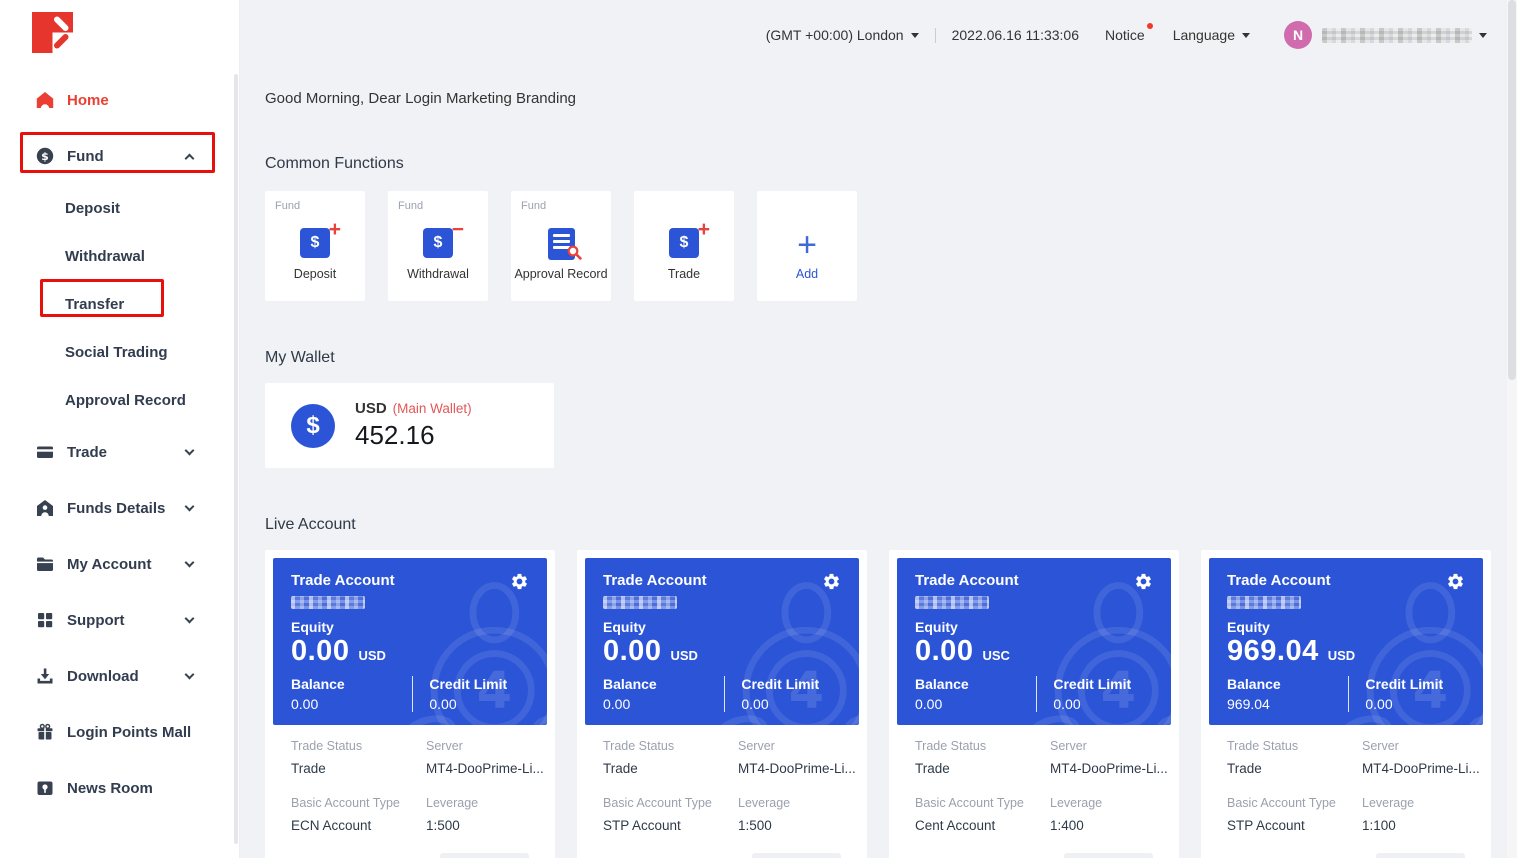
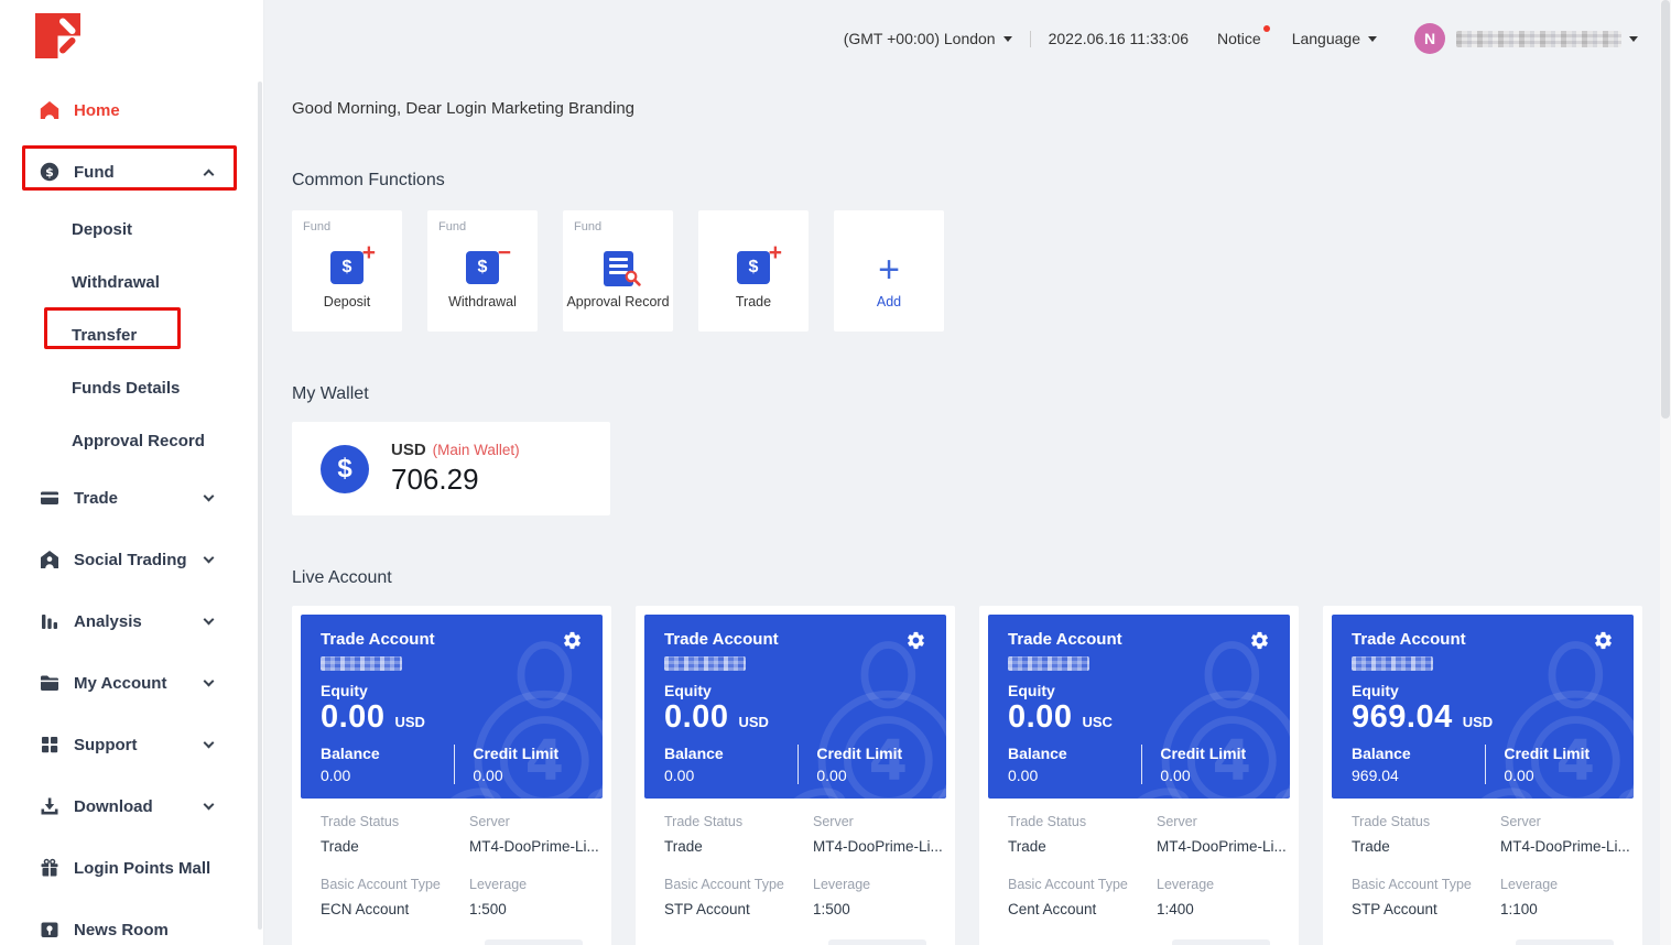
  Home
  $
  Fund
  Deposit
  Withdrawal
  Transfer
- Social Trading
+ Funds Details
  Approval Record
  Trade
- Funds Details
+ Social Trading
+ Analysis
  My Account
  Support
  Download
  Login Points Mall
  News Room
  (GMT +00:00) London
  2022.06.16 11:33:06
  Notice
  Language
  N
  Good Morning, Dear Login Marketing Branding
  Common Functions
  Fund
  $
  +
  Deposit
  Fund
  $
  −
  Withdrawal
  Fund
  Approval Record
  $
  +
  Trade
  +
  Add
  My Wallet
  $
  USD (Main Wallet)
- 452.16
+ 706.29
  Live Account
  Trade Account
  Equity
  0.00
  USD
  Balance
  0.00
  Credit Limit
  0.00
  4
  Trade Status
  Trade
  Server
  MT4-DooPrime-Li...
  Basic Account Type
  ECN Account
  Leverage
  1:500
  Trade Account
  Equity
  0.00
  USD
  Balance
  0.00
  Credit Limit
  0.00
  4
  Trade Status
  Trade
  Server
  MT4-DooPrime-Li...
  Basic Account Type
  STP Account
  Leverage
  1:500
  Trade Account
  Equity
  0.00
  USC
  Balance
  0.00
  Credit Limit
  0.00
  4
  Trade Status
  Trade
  Server
  MT4-DooPrime-Li...
  Basic Account Type
  Cent Account
  Leverage
  1:400
  Trade Account
  Equity
  969.04
  USD
  Balance
  969.04
  Credit Limit
  0.00
  4
  Trade Status
  Trade
  Server
  MT4-DooPrime-Li...
  Basic Account Type
  STP Account
  Leverage
  1:100
